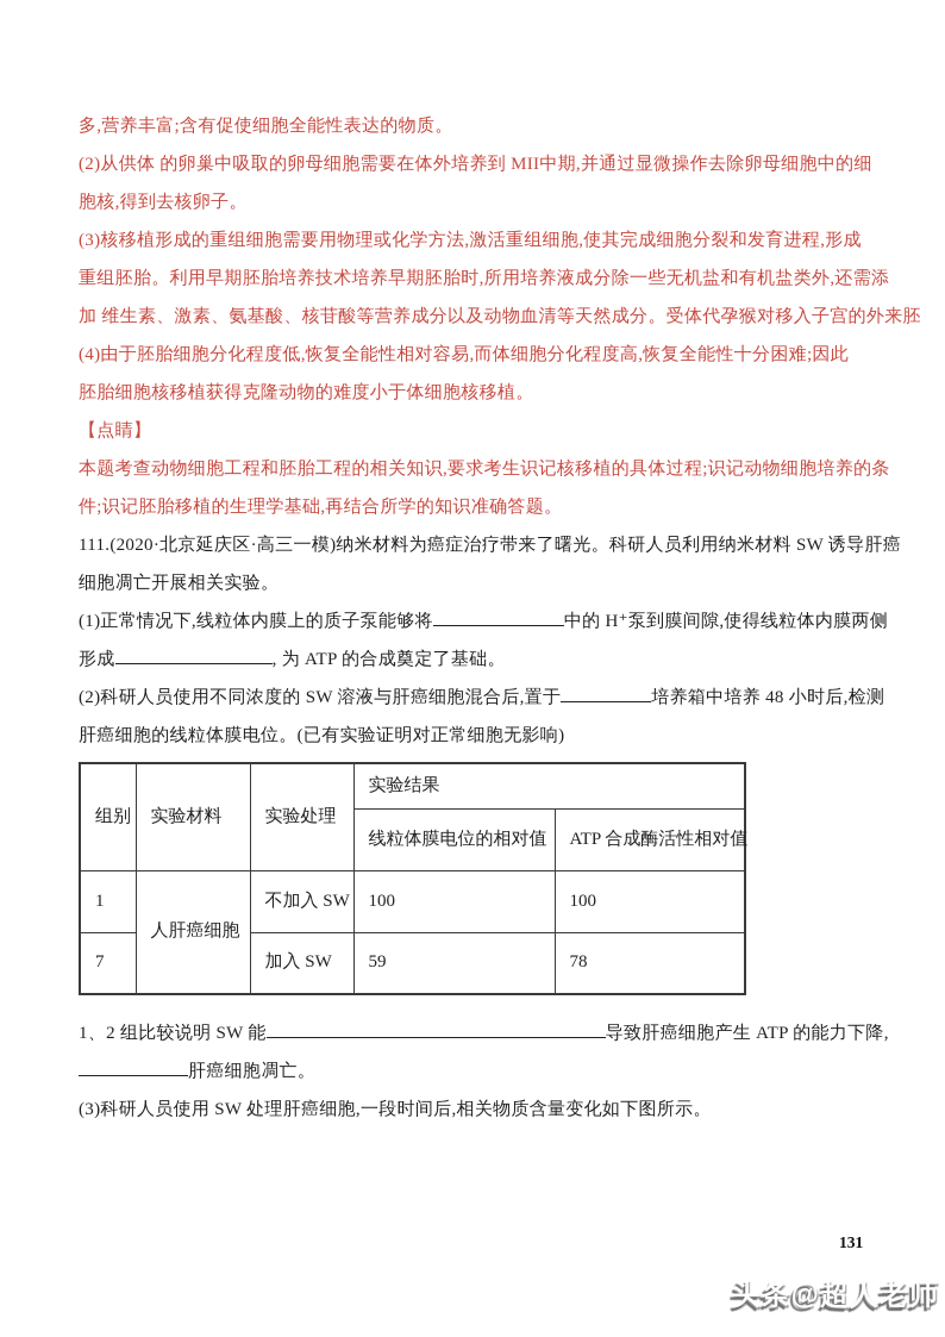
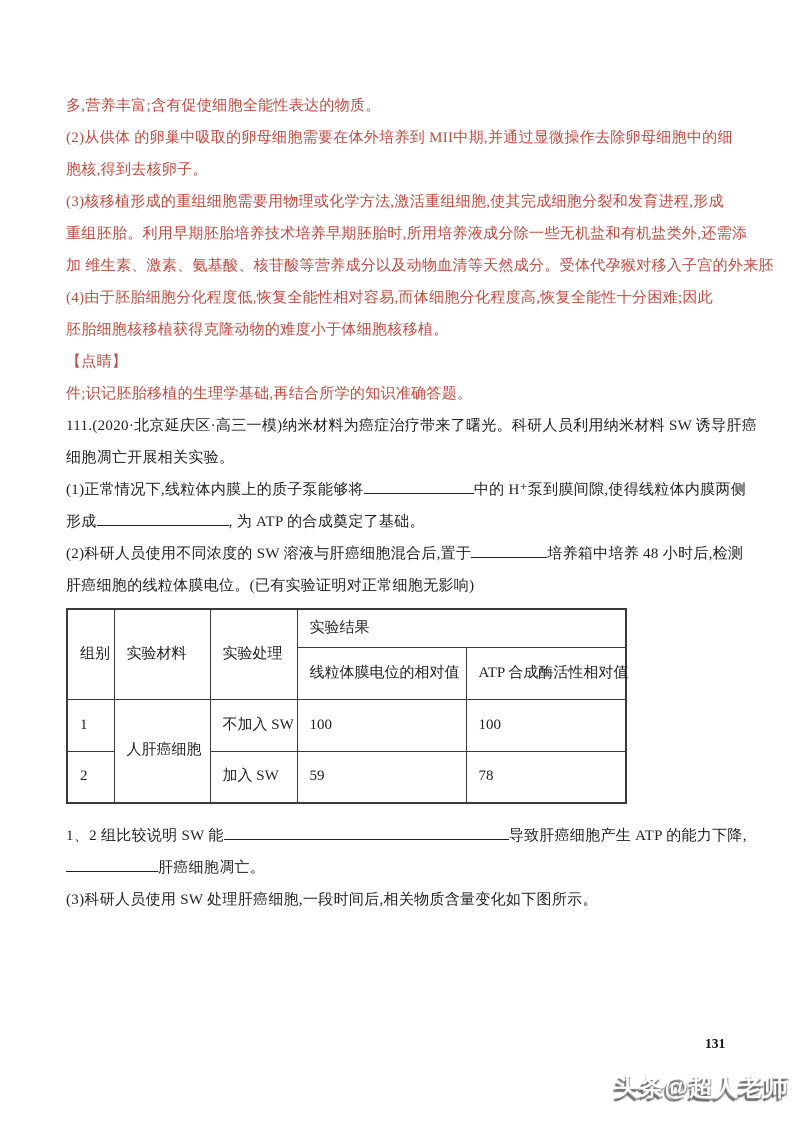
  多,营养丰富;含有促使细胞全能性表达的物质。
  (2)从供体 的卵巢中吸取的卵母细胞需要在体外培养到 MII中期,并通过显微操作去除卵母细胞中的细
  胞核,得到去核卵子。
  (3)核移植形成的重组细胞需要用物理或化学方法,激活重组细胞,使其完成细胞分裂和发育进程,形成
  重组胚胎。利用早期胚胎培养技术培养早期胚胎时,所用培养液成分除一些无机盐和有机盐类外,还需添
  加 维生素、激素、氨基酸、核苷酸等营养成分以及动物血清等天然成分。受体代孕猴对移入子宫的外来胚
  (4)由于胚胎细胞分化程度低,恢复全能性相对容易,而体细胞分化程度高,恢复全能性十分困难;因此
  胚胎细胞核移植获得克隆动物的难度小于体细胞核移植。
  【点睛】
- 本题考查动物细胞工程和胚胎工程的相关知识,要求考生识记核移植的具体过程;识记动物细胞培养的条
  件;识记胚胎移植的生理学基础,再结合所学的知识准确答题。
  111.(2020·北京延庆区·高三一模)纳米材料为癌症治疗带来了曙光。科研人员利用纳米材料 SW 诱导肝癌
  细胞凋亡开展相关实验。
  (1)正常情况下,线粒体内膜上的质子泵能够将 中的 H⁺泵到膜间隙,使得线粒体内膜两侧
  形成 , 为 ATP 的合成奠定了基础。
  (2)科研人员使用不同浓度的 SW 溶液与肝癌细胞混合后,置于 培养箱中培养 48 小时后,检测
  肝癌细胞的线粒体膜电位。(已有实验证明对正常细胞无影响)
  组别	实验材料	实验处理	实验结果
  线粒体膜电位的相对值	ATP 合成酶活性相对值
  1	人肝癌细胞	不加入 SW	100	100
- 7	加入 SW	59	78
+ 2	加入 SW	59	78
  1、2 组比较说明 SW 能 导致肝癌细胞产生 ATP 的能力下降,
  肝癌细胞凋亡。
  (3)科研人员使用 SW 处理肝癌细胞,一段时间后,相关物质含量变化如下图所示。
  131
  头条@超人老师
